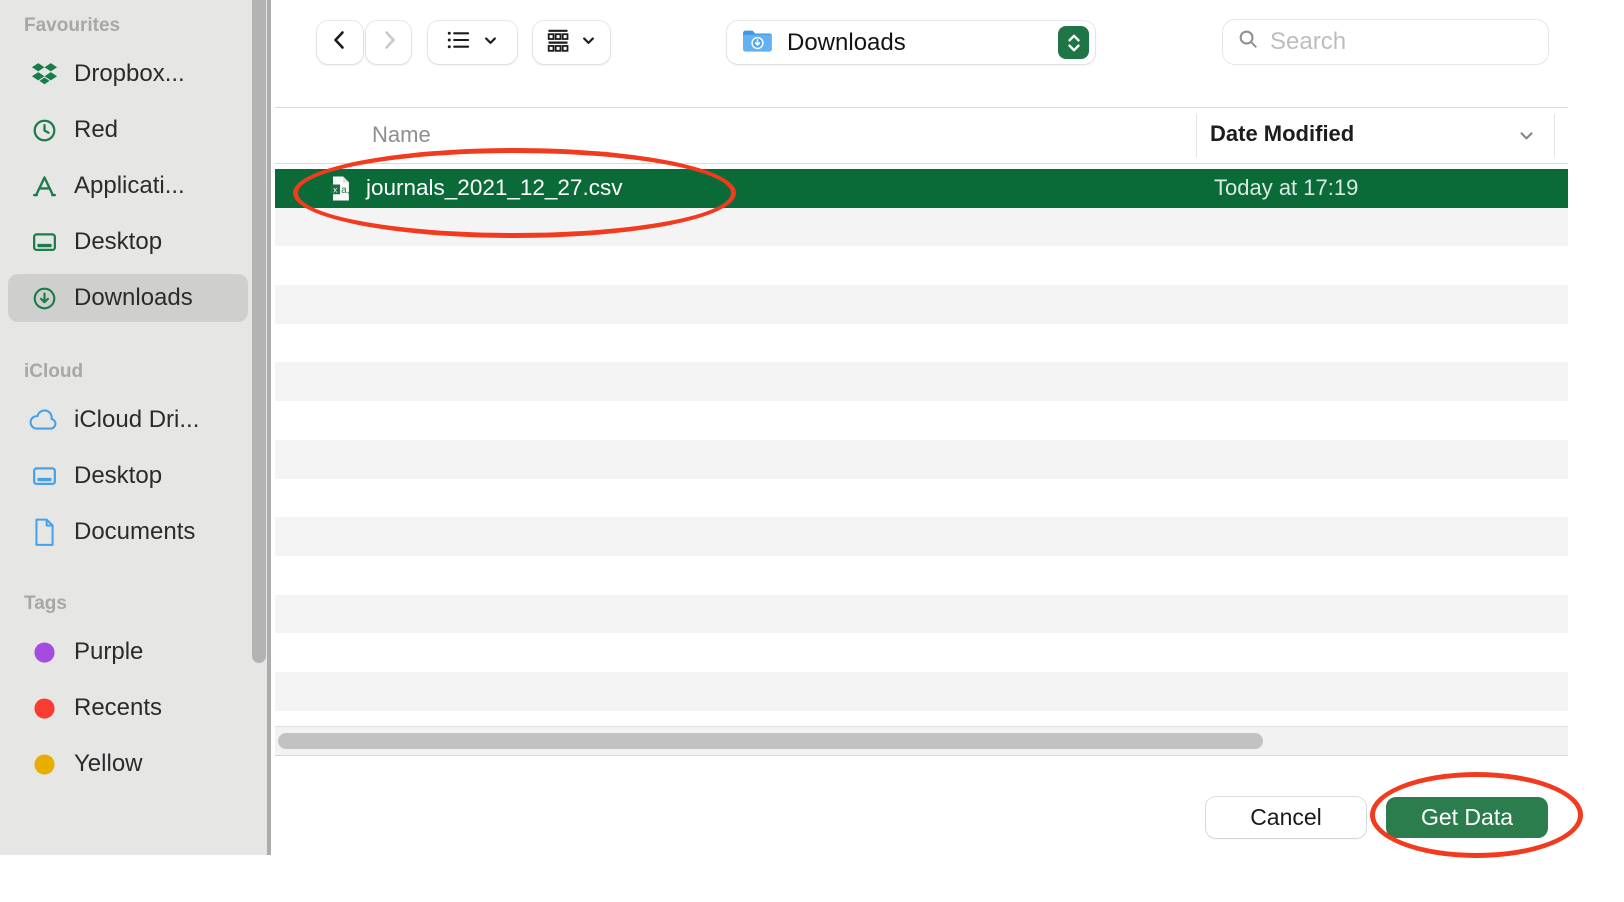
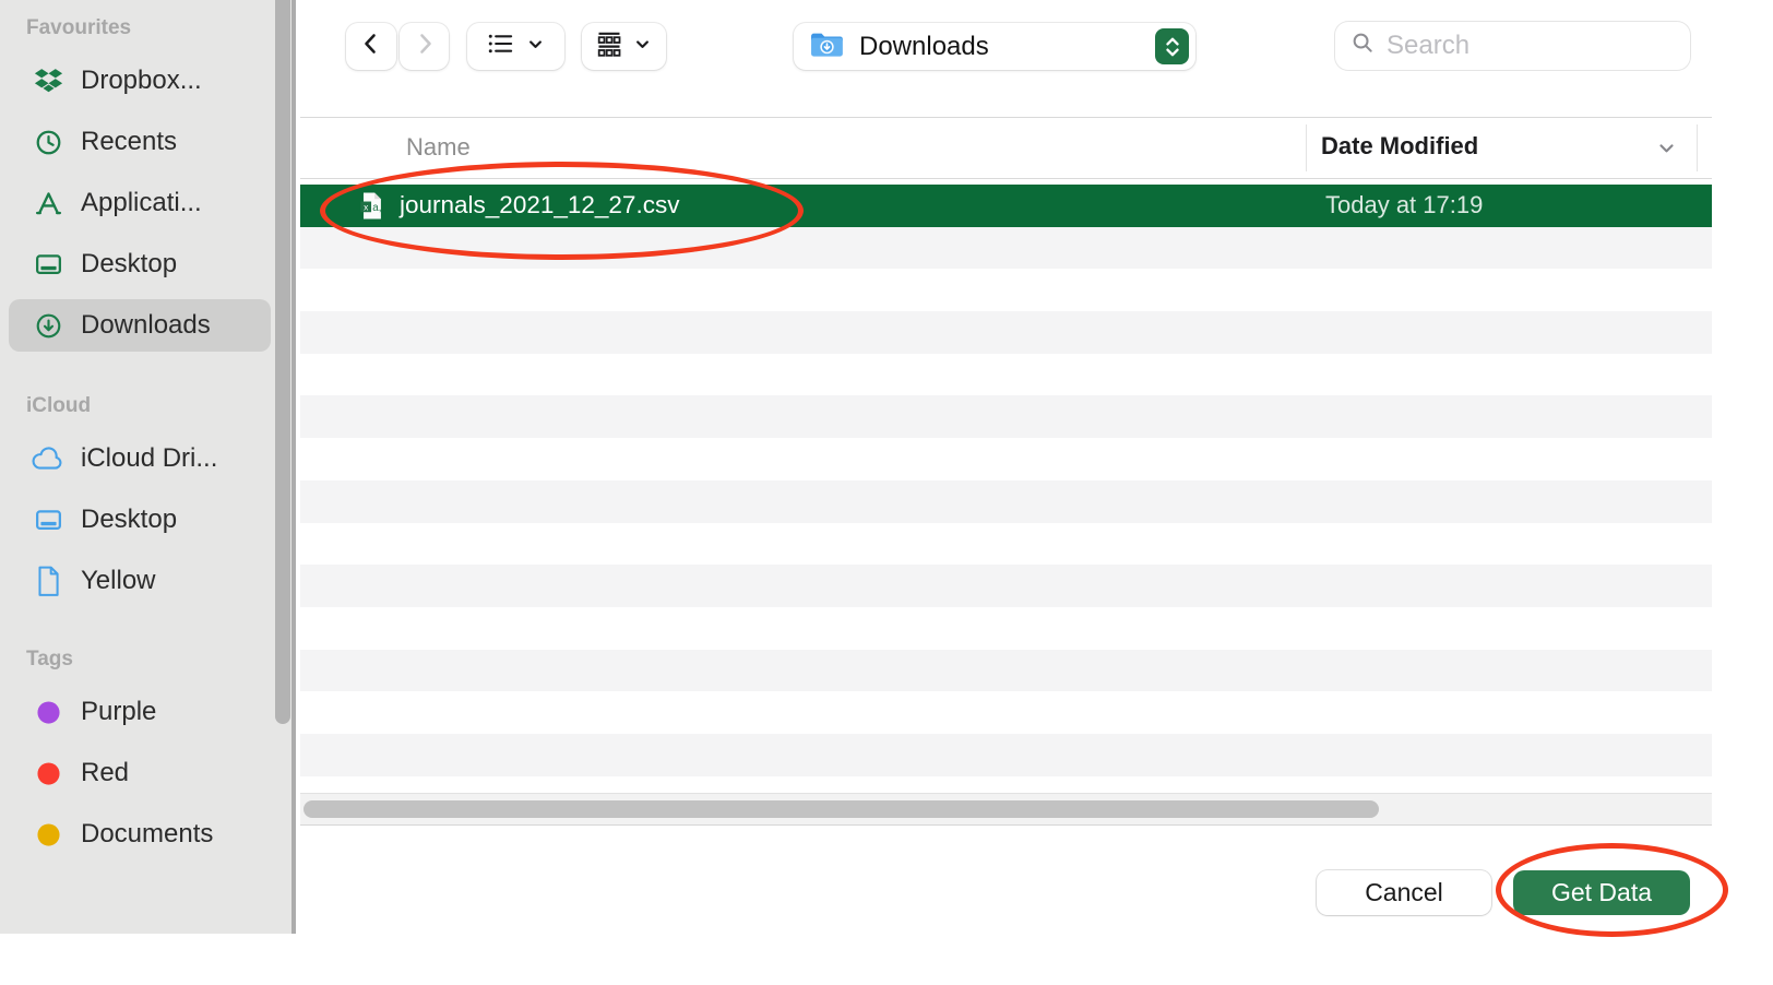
  Favourites
  Dropbox...
- Red
+ Recents
  Applicati...
  Desktop
  Downloads
  iCloud
  iCloud Dri...
  Desktop
- Documents
+ Yellow
  Tags
  Purple
- Recents
+ Red
- Yellow
+ Documents
  Downloads
  Search
  Name
  Date Modified
  x
  a,
  journals_2021_12_27.csv
  Today at 17:19
  Cancel
  Get Data
